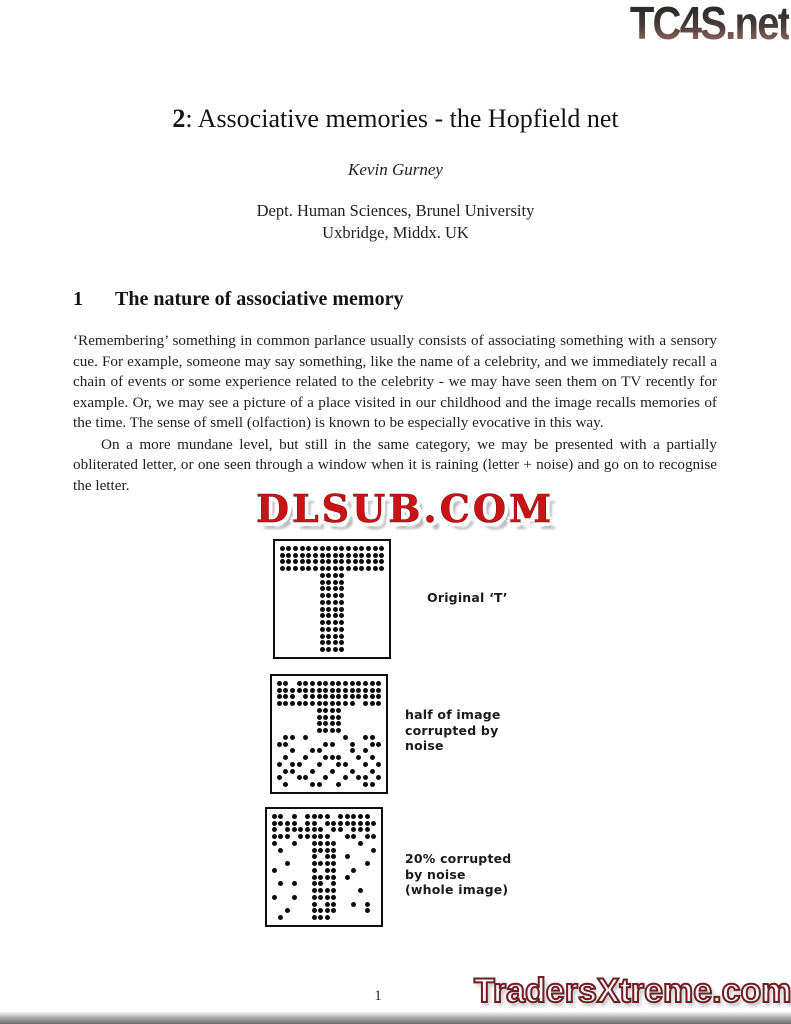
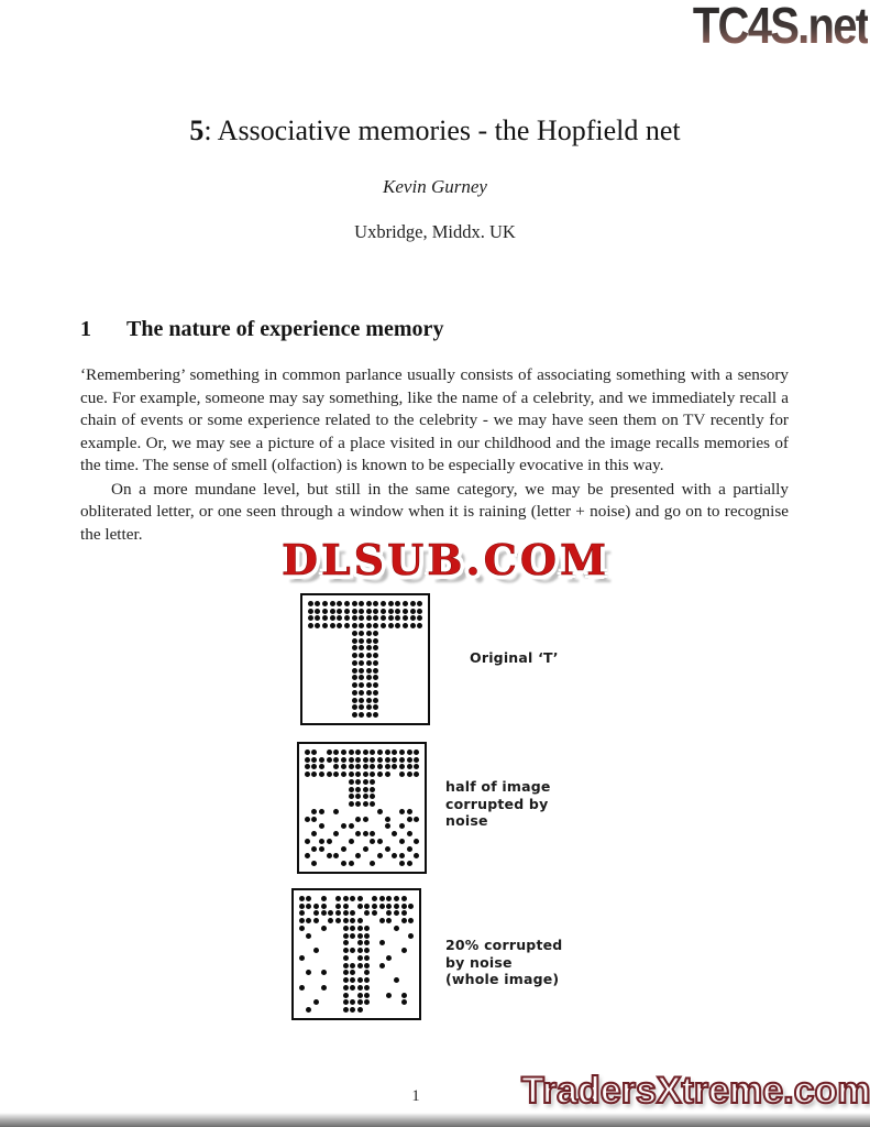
  TC4S.net
- 2: Associative memories - the Hopfield net
+ 5: Associative memories - the Hopfield net
  Kevin Gurney
- Dept. Human Sciences, Brunel University
  Uxbridge, Middx. UK
- 1 The nature of associative memory
+ 1 The nature of experience memory
  ‘Remembering’ something in common parlance usually consists of associating something with a sensory cue. For example, someone may say something, like the name of a celebrity, and we immediately recall a chain of events or some experience related to the celebrity - we may have seen them on TV recently for example. Or, we may see a picture of a place visited in our childhood and the image recalls memories of the time. The sense of smell (olfaction) is known to be especially evocative in this way.
  On a more mundane level, but still in the same category, we may be presented with a partially obliterated letter, or one seen through a window when it is raining (letter + noise) and go on to recognise the letter.
  DLSUB.COM
  Original ‘T’
  half of image
  corrupted by
  noise
  20% corrupted
  by noise
  (whole image)
  1
  TradersXtreme.com
